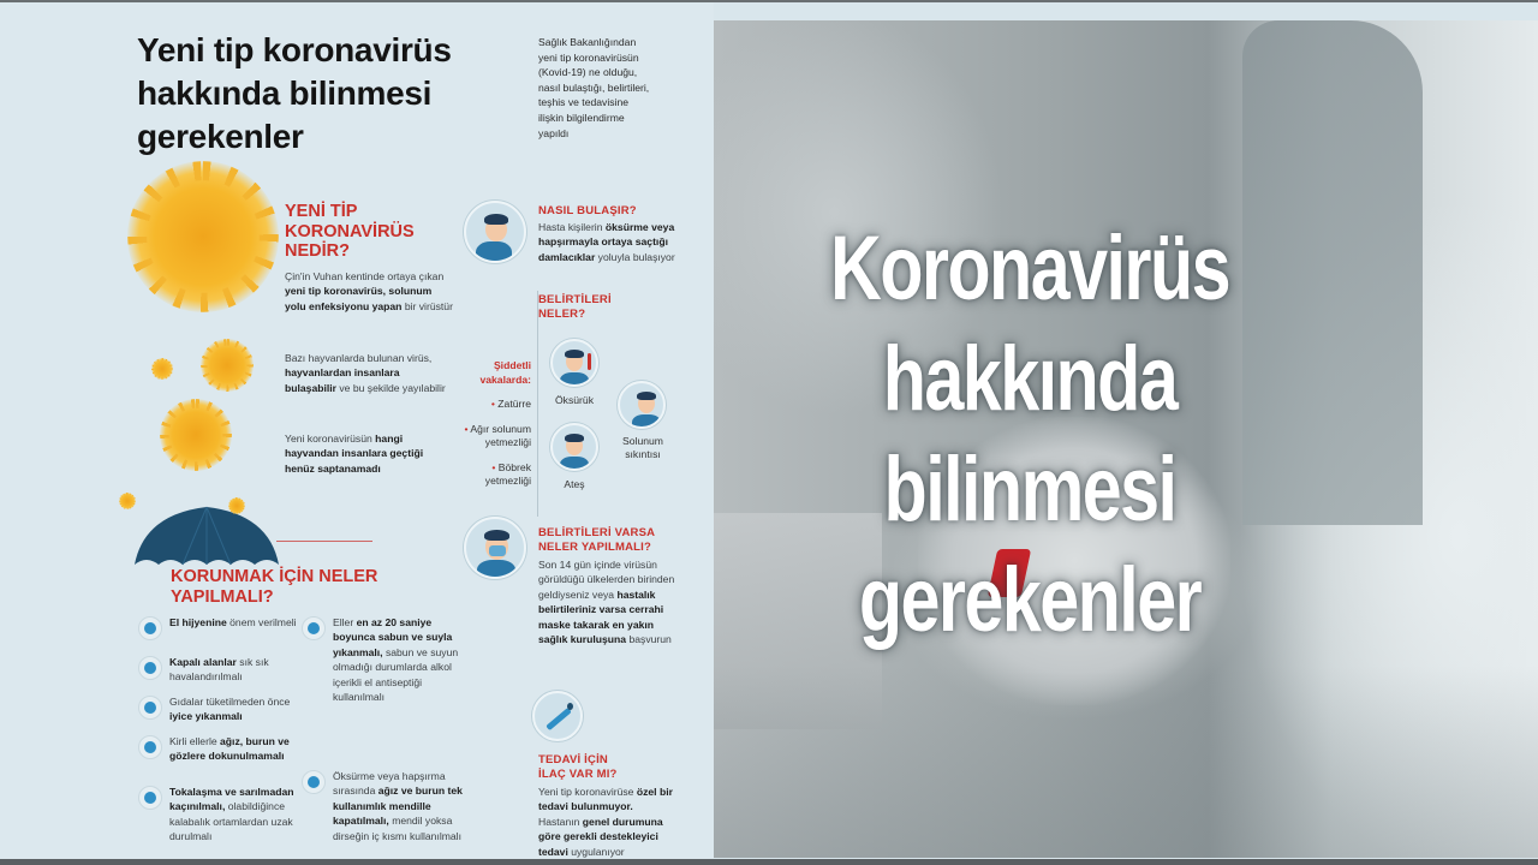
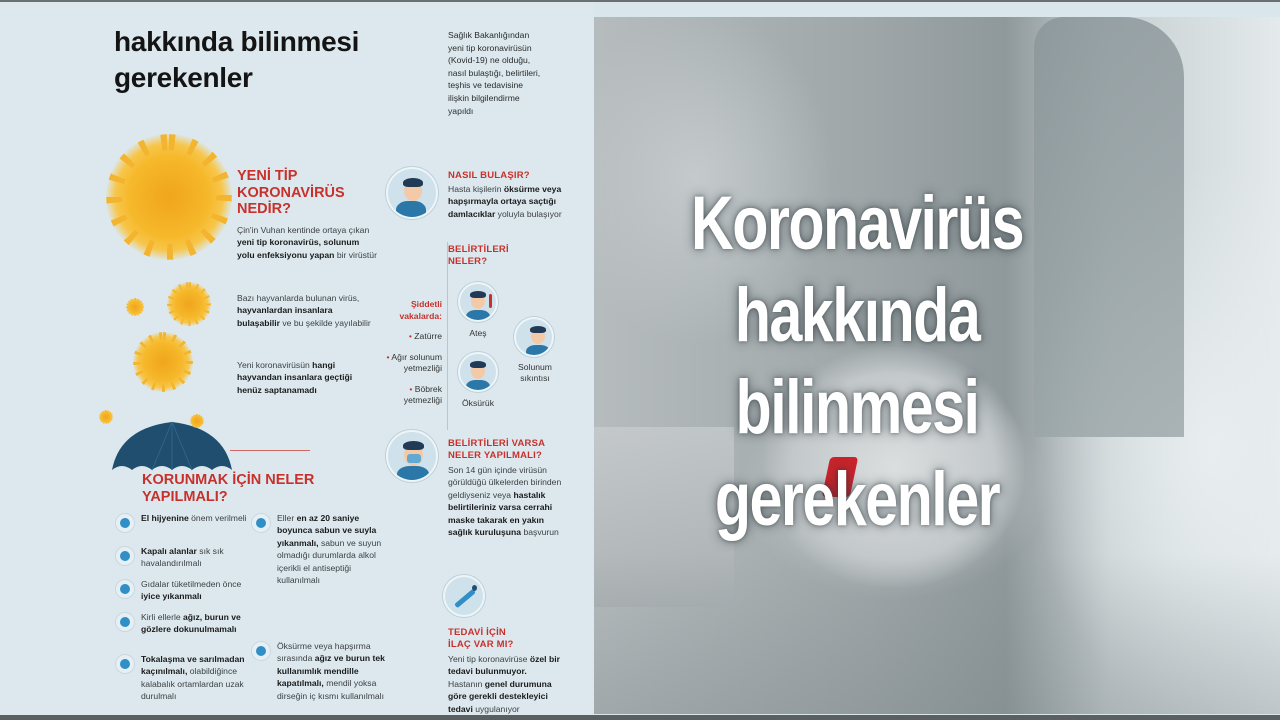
- Yeni tip koronavirüs
  hakkında bilinmesi
  gerekenler
  Sağlık Bakanlığından
  yeni tip koronavirüsün
  (Kovid-19) ne olduğu,
  nasıl bulaştığı, belirtileri,
  teşhis ve tedavisine
  ilişkin bilgilendirme
  yapıldı
  YENİ TİP
  KORONAVİRÜS
  NEDİR?
  Çin'in Vuhan kentinde ortaya çıkan yeni tip koronavirüs, solunum yolu enfeksiyonu yapan bir virüstür
  Bazı hayvanlarda bulunan virüs, hayvanlardan insanlara bulaşabilir ve bu şekilde yayılabilir
  Yeni koronavirüsün hangi hayvandan insanlara geçtiği henüz saptanamadı
  KORUNMAK İÇİN NELER
  YAPILMALI?
  El hijyenine önem verilmeli
  Kapalı alanlar sık sık havalandırılmalı
  Gıdalar tüketilmeden önce iyice yıkanmalı
  Kirli ellerle ağız, burun ve gözlere dokunulmamalı
  Tokalaşma ve sarılmadan kaçınılmalı, olabildiğince kalabalık ortamlardan uzak durulmalı
  Eller en az 20 saniye boyunca sabun ve suyla yıkanmalı, sabun ve suyun olmadığı durumlarda alkol içerikli el antiseptiği kullanılmalı
  Öksürme veya hapşırma sırasında ağız ve burun tek kullanımlık mendille kapatılmalı, mendil yoksa dirseğin iç kısmı kullanılmalı
  NASIL BULAŞIR?
  Hasta kişilerin öksürme veya hapşırmayla ortaya saçtığı damlacıklar yoluyla bulaşıyor
  BELİRTİLERİ
  NELER?
  Şiddetli
  vakalarda:
  Zatürre
  Ağır solunum yetmezliği
  Böbrek yetmezliği
- Öksürük
+ Ateş
  Solunum sıkıntısı
- Ateş
+ Öksürük
  BELİRTİLERİ VARSA
  NELER YAPILMALI?
  Son 14 gün içinde virüsün görüldüğü ülkelerden birinden geldiyseniz veya hastalık belirtileriniz varsa cerrahi maske takarak en yakın sağlık kuruluşuna başvurun
  TEDAVİ İÇİN
  İLAÇ VAR MI?
  Yeni tip koronavirüse özel bir tedavi bulunmuyor. Hastanın genel durumuna göre gerekli destekleyici tedavi uygulanıyor
  Koronavirüs
  hakkında
  bilinmesi
  gerekenler
